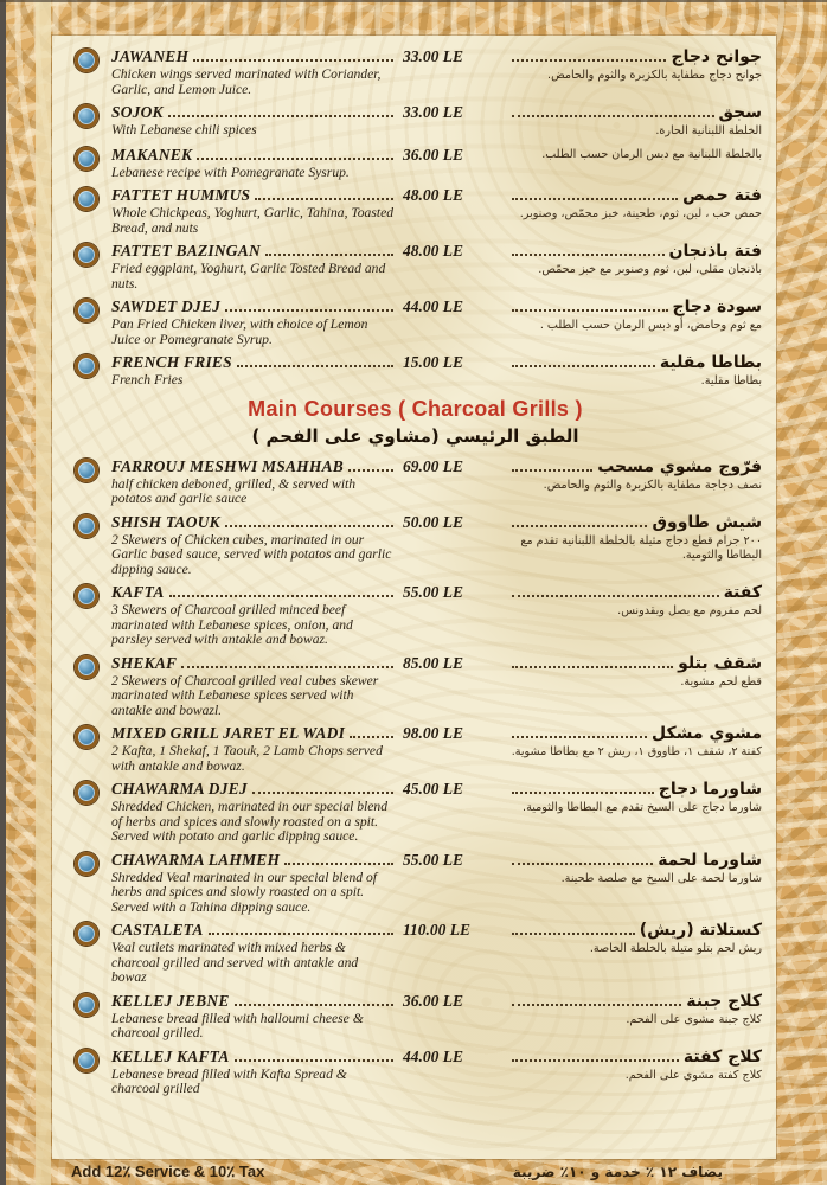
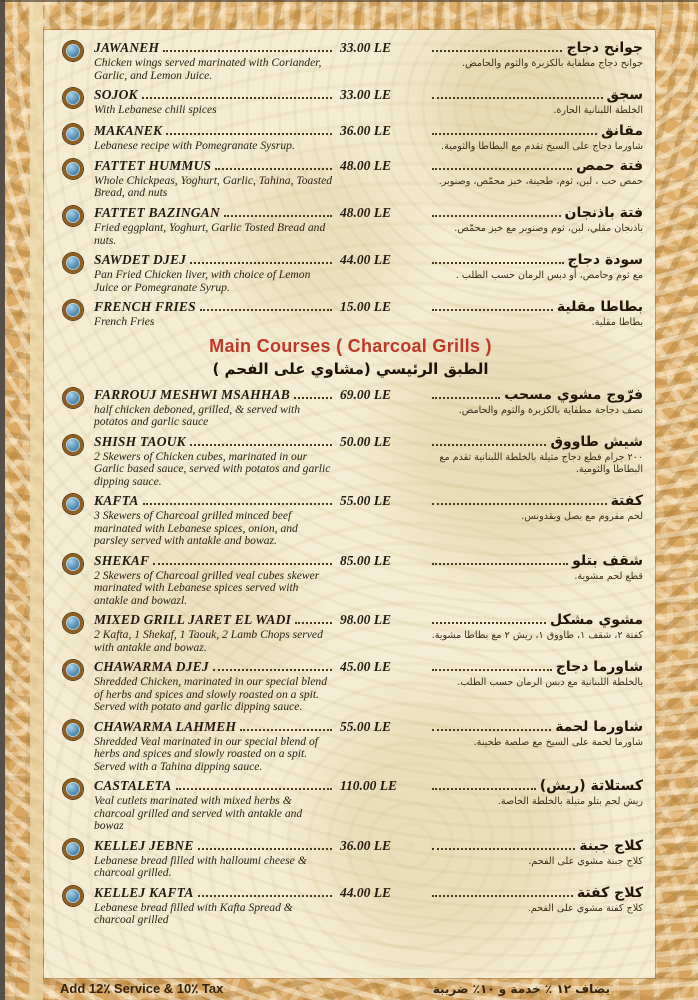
  JAWANEH
  Chicken wings served marinated with Coriander, Garlic, and Lemon Juice.
  33.00 LE
  جوانح دجاج
  جوانح دجاج مطفاية بالكزبرة والثوم والحامض.
  SOJOK
  With Lebanese chili spices
  33.00 LE
  سجق
  الخلطة اللبنانية الحارة.
  MAKANEK
  Lebanese recipe with Pomegranate Sysrup.
  36.00 LE
+ مقانق
- بالخلطة اللبنانية مع دبس الرمان حسب الطلب.
+ شاورما دجاج على السيخ تقدم مع البطاطا والثومية.
  FATTET HUMMUS
  Whole Chickpeas, Yoghurt, Garlic, Tahina, Toasted Bread, and nuts
  48.00 LE
  فتة حمص
  حمص حب ، لبن، ثوم، طحينة، خبز محمّص، وصنوبر.
  FATTET BAZINGAN
  Fried eggplant, Yoghurt, Garlic Tosted Bread and nuts.
  48.00 LE
  فتة باذنجان
  باذنجان مقلي، لبن، ثوم وصنوبر مع خبز محمّص.
  SAWDET DJEJ
  Pan Fried Chicken liver, with choice of Lemon Juice or Pomegranate Syrup.
  44.00 LE
  سودة دجاج
  مع ثوم وحامض، أو دبس الرمان حسب الطلب .
  FRENCH FRIES
  French Fries
  15.00 LE
  بطاطا مقلية
  بطاطا مقلية.
  Main Courses ( Charcoal Grills )
  الطبق الرئيسي (مشاوي على الفحم )
  FARROUJ MESHWI MSAHHAB
  half chicken deboned, grilled, & served with potatos and garlic sauce
  69.00 LE
  فرّوج مشوي مسحب
  نصف دجاجة مطفاية بالكزبرة والثوم والحامض.
  SHISH TAOUK
  2 Skewers of Chicken cubes, marinated in our Garlic based sauce, served with potatos and garlic dipping sauce.
  50.00 LE
  شيش طاووق
  ٢٠٠ جرام قطع دجاج مثيلة بالخلطة اللبنانية تقدم مع البطاطا والثومية.
  KAFTA
  3 Skewers of Charcoal grilled minced beef marinated with Lebanese spices, onion, and parsley served with antakle and bowaz.
  55.00 LE
  كفتة
  لحم مفروم مع بصل وبقدونس.
  SHEKAF
  2 Skewers of Charcoal grilled veal cubes skewer marinated with Lebanese spices served with antakle and bowazl.
  85.00 LE
  شقف بتلو
  قطع لحم مشوية.
  MIXED GRILL JARET EL WADI
  2 Kafta, 1 Shekaf, 1 Taouk, 2 Lamb Chops served with antakle and bowaz.
  98.00 LE
  مشوي مشكل
  كفتة ٢، شقف ١، طاووق ١، ريش ٢ مع بطاطا مشوية.
  CHAWARMA DJEJ
  Shredded Chicken, marinated in our special blend of herbs and spices and slowly roasted on a spit. Served with potato and garlic dipping sauce.
  45.00 LE
  شاورما دجاج
- شاورما دجاج على السيخ تقدم مع البطاطا والثومية.
+ بالخلطة اللبنانية مع دبس الرمان حسب الطلب.
  CHAWARMA LAHMEH
  Shredded Veal marinated in our special blend of herbs and spices and slowly roasted on a spit. Served with a Tahina dipping sauce.
  55.00 LE
  شاورما لحمة
  شاورما لحمة على السيخ مع صلصة طحينة.
  CASTALETA
  Veal cutlets marinated with mixed herbs & charcoal grilled and served with antakle and bowaz
  110.00 LE
  كستلاتة (ريش)
  ريش لحم بتلو متيلة بالخلطة الخاصة.
  KELLEJ JEBNE
  Lebanese bread filled with halloumi cheese & charcoal grilled.
  36.00 LE
  كلاج جبنة
  كلاج جبنة مشوي على الفحم.
  KELLEJ KAFTA
  Lebanese bread filled with Kafta Spread & charcoal grilled
  44.00 LE
  كلاج كفتة
  كلاج كفتة مشوي على الفحم.
  Add 12٪ Service & 10٪ Tax
  يضاف ١٢ ٪ خدمة و ١٠٪ ضريبة
